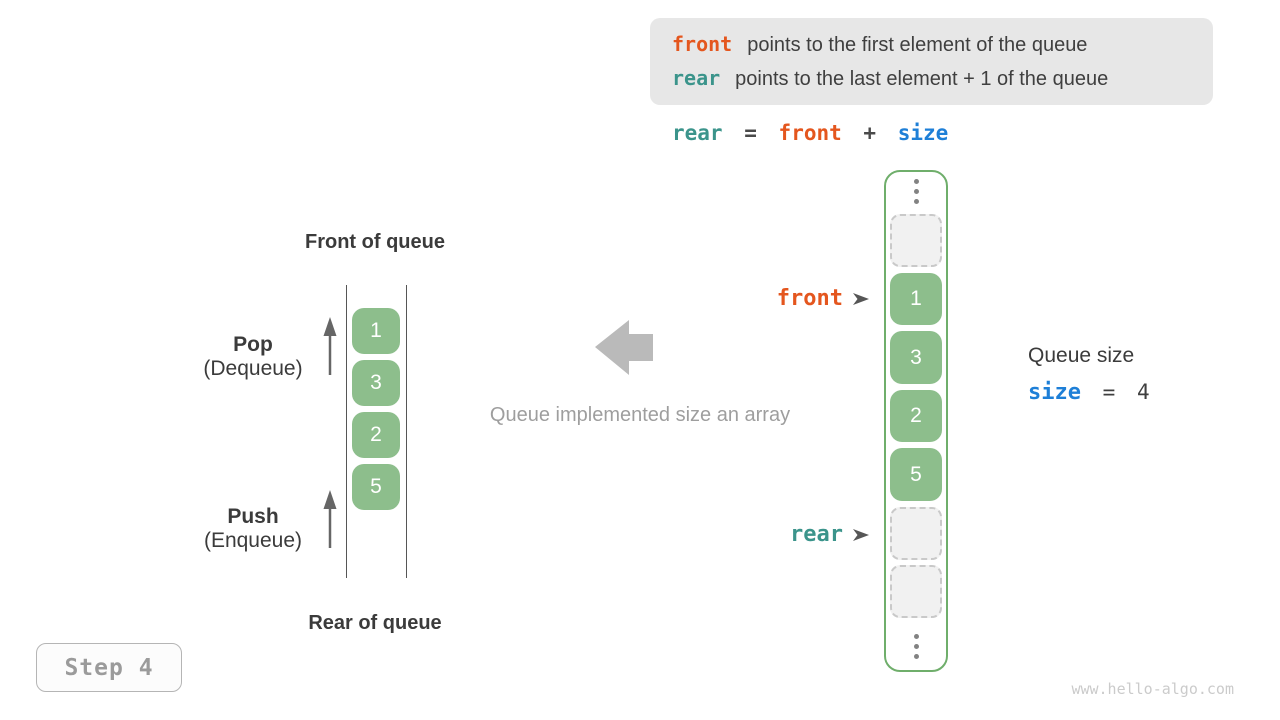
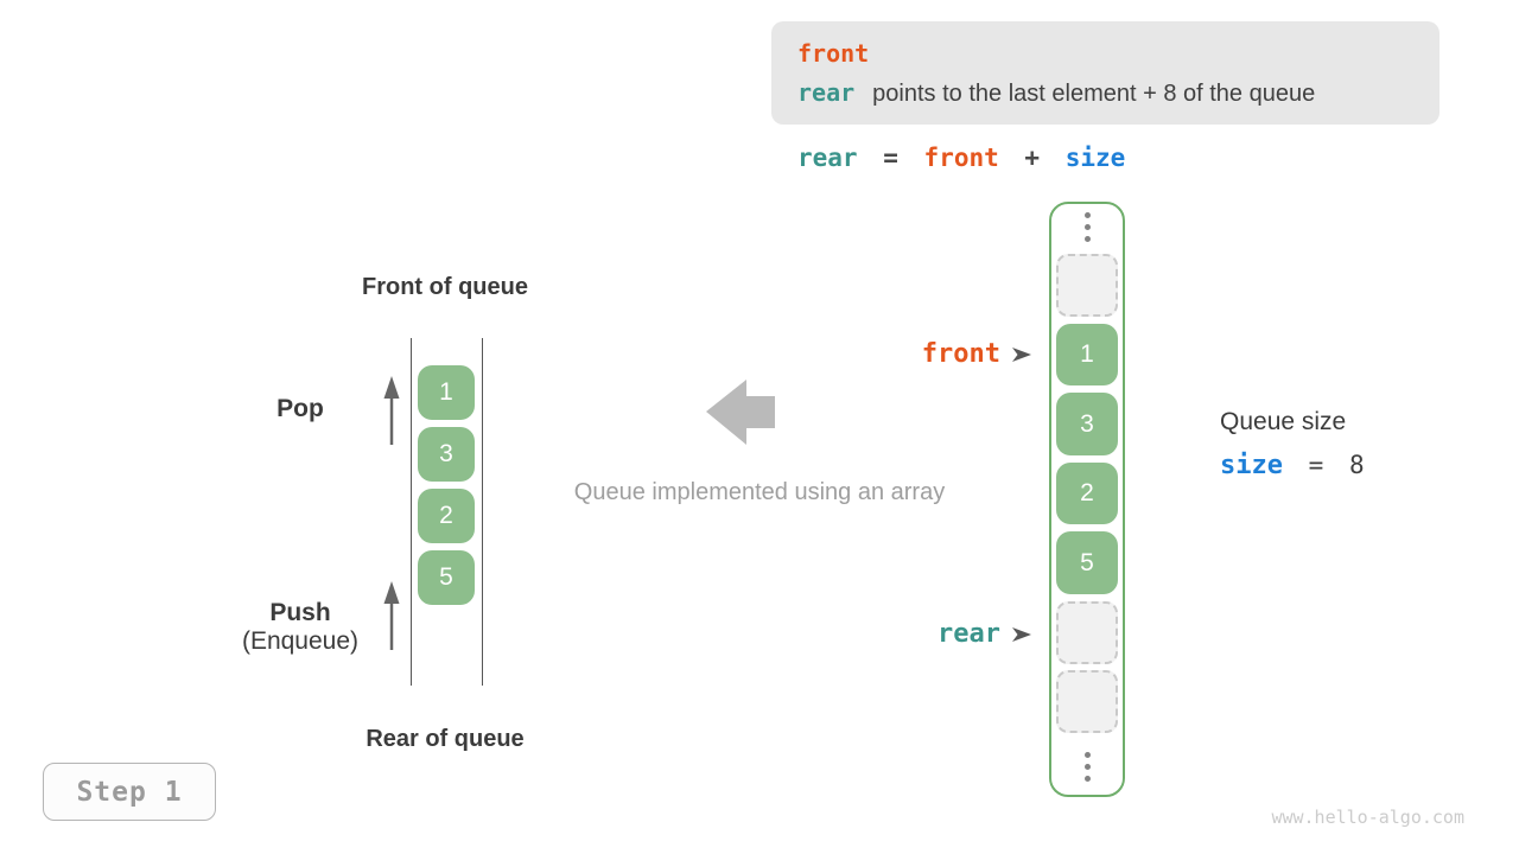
  front
- points to the first element of the queue
  rear
- points to the last element + 1 of the queue
+ points to the last element + 8 of the queue
  rear = front + size
  Front of queue
  Rear of queue
  1
  3
  2
  5
  Pop
- (Dequeue)
  Push
  (Enqueue)
- Queue implemented size an array
+ Queue implemented using an array
  1
  3
  2
  5
  front
  rear
  Queue size
- size = 4
+ size = 8
- Step 4
+ Step 1
  www.hello-algo.com
